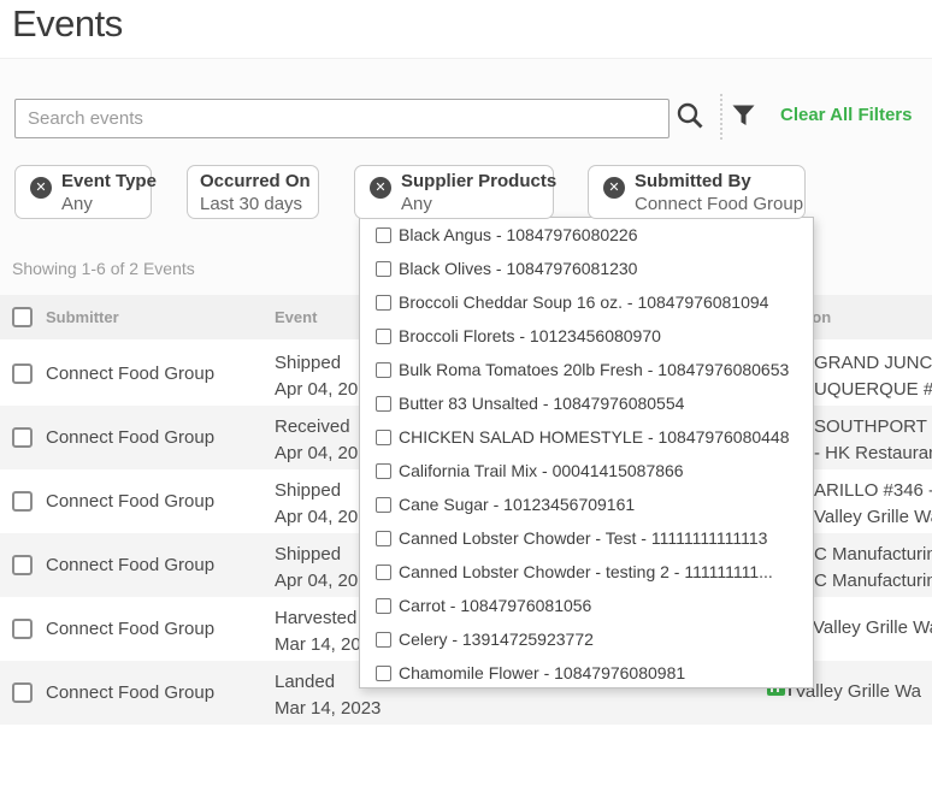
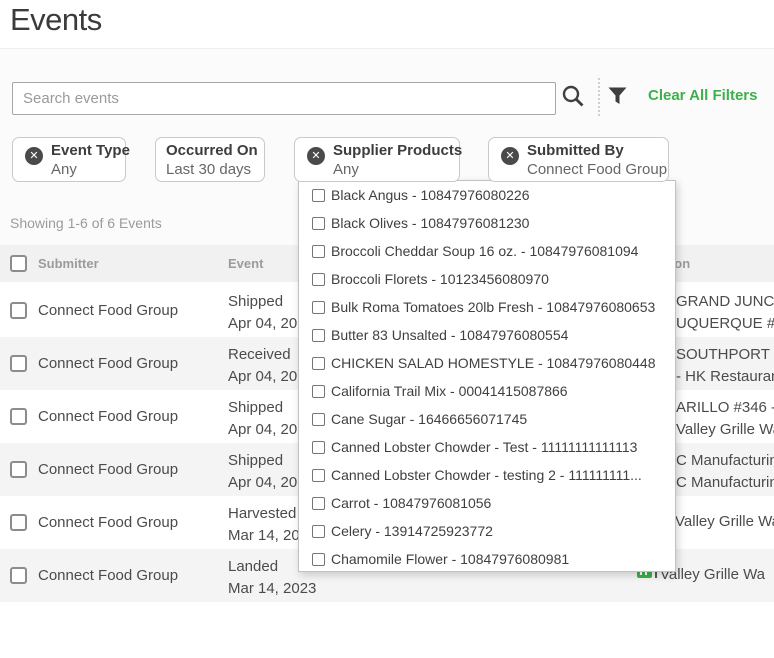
  Events
  Search events
  Clear All Filters
  ✕
  Event Type
  Any
  Occurred On
  Last 30 days
  ✕
  Supplier Products
  Any
  ✕
  Submitted By
  Connect Food Group
- Showing 1-6 of 2 Events
+ Showing 1-6 of 6 Events
  Submitter
  Event
  Connect Food Group
  Shipped
  Apr 04, 20
  GRAND JUNC
  UQUERQUE #
  Connect Food Group
  Received
  Apr 04, 20
  SOUTHPORT
  - HK Restaura
  Connect Food Group
  Shipped
  Apr 04, 20
  ARILLO #346
  Valley Grille W
  Connect Food Group
  Shipped
  Apr 04, 20
  C Manufacturi
  C Manufacturi
  Connect Food Group
  Harvested
  Mar 14, 20
  Valley Grille W
  Connect Food Group
  Landed
  Mar 14, 2023
  Valley Grille Wa
  Black Angus - 10847976080226
  Black Olives - 10847976081230
  Broccoli Cheddar Soup 16 oz. - 10847976081094
  Broccoli Florets - 10123456080970
  Bulk Roma Tomatoes 20lb Fresh - 10847976080653
  Butter 83 Unsalted - 10847976080554
  CHICKEN SALAD HOMESTYLE - 10847976080448
  California Trail Mix - 00041415087866
- Cane Sugar - 10123456709161
+ Cane Sugar - 16466656071745
  Canned Lobster Chowder - Test - 11111111111113
  Canned Lobster Chowder - testing 2 - 111111111...
  Carrot - 10847976081056
  Celery - 13914725923772
  Chamomile Flower - 10847976080981
